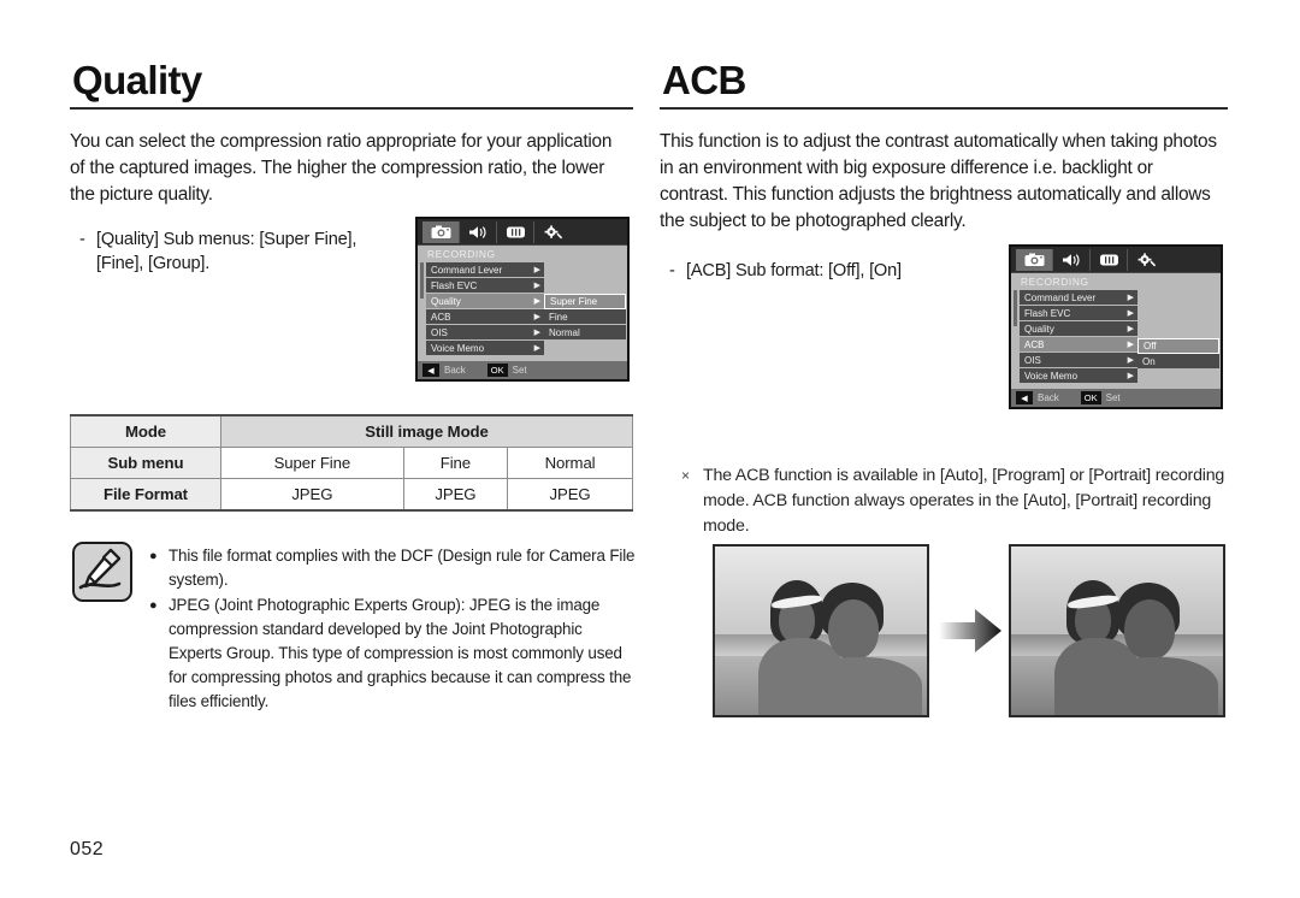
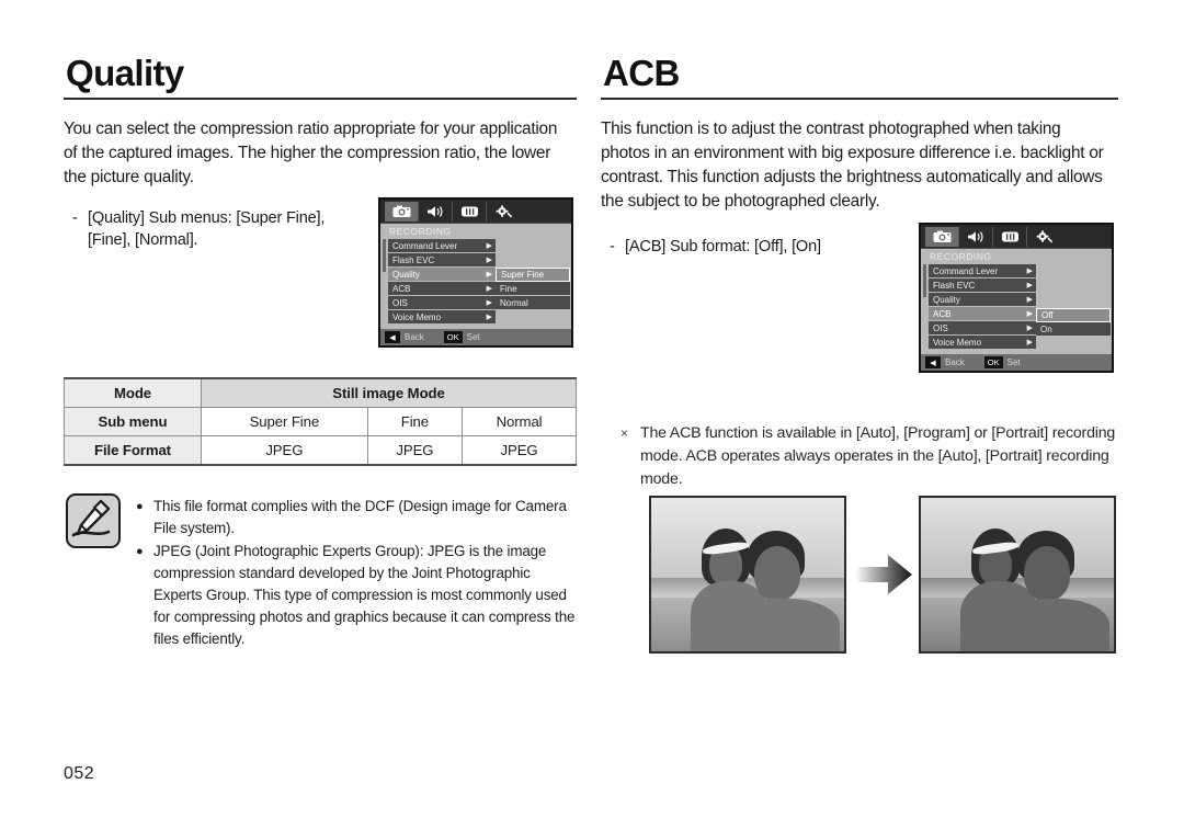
  Quality
  You can select the compression ratio appropriate for your application of the captured images. The higher the compression ratio, the lower the picture quality.
  -
- [Quality] Sub menus: [Super Fine], [Fine], [Group].
+ [Quality] Sub menus: [Super Fine], [Fine], [Normal].
  RECORDING
  Command Lever
  Flash EVC
  Quality
  ACB
  OIS
  Voice Memo
  Super Fine
  Fine
  Normal
  Back
  OK
  Set
  Mode	Still image Mode
  Sub menu	Super Fine	Fine	Normal
  File Format	JPEG	JPEG	JPEG
  ●
- This file format complies with the DCF (Design rule for Camera File system).
+ This file format complies with the DCF (Design image for Camera File system).
  ●
  JPEG (Joint Photographic Experts Group): JPEG is the image compression standard developed by the Joint Photographic Experts Group. This type of compression is most commonly used for compressing photos and graphics because it can compress the files efficiently.
  ACB
- This function is to adjust the contrast automatically when taking photos in an environment with big exposure difference i.e. backlight or contrast. This function adjusts the brightness automatically and allows the subject to be photographed clearly.
+ This function is to adjust the contrast photographed when taking photos in an environment with big exposure difference i.e. backlight or contrast. This function adjusts the brightness automatically and allows the subject to be photographed clearly.
  -
  [ACB] Sub format: [Off], [On]
  RECORDING
  Command Lever
  Flash EVC
  Quality
  ACB
  OIS
  Voice Memo
  Off
  On
  Back
  OK
  Set
  ×
- The ACB function is available in [Auto], [Program] or [Portrait] recording mode. ACB function always operates in the [Auto], [Portrait] recording mode.
+ The ACB function is available in [Auto], [Program] or [Portrait] recording mode. ACB operates always operates in the [Auto], [Portrait] recording mode.
  052
